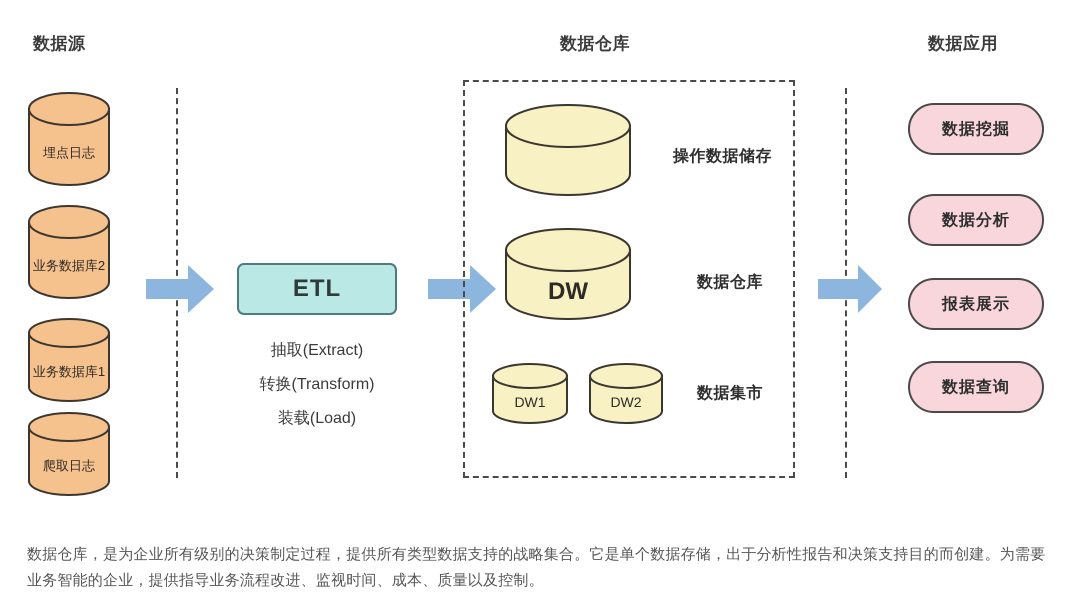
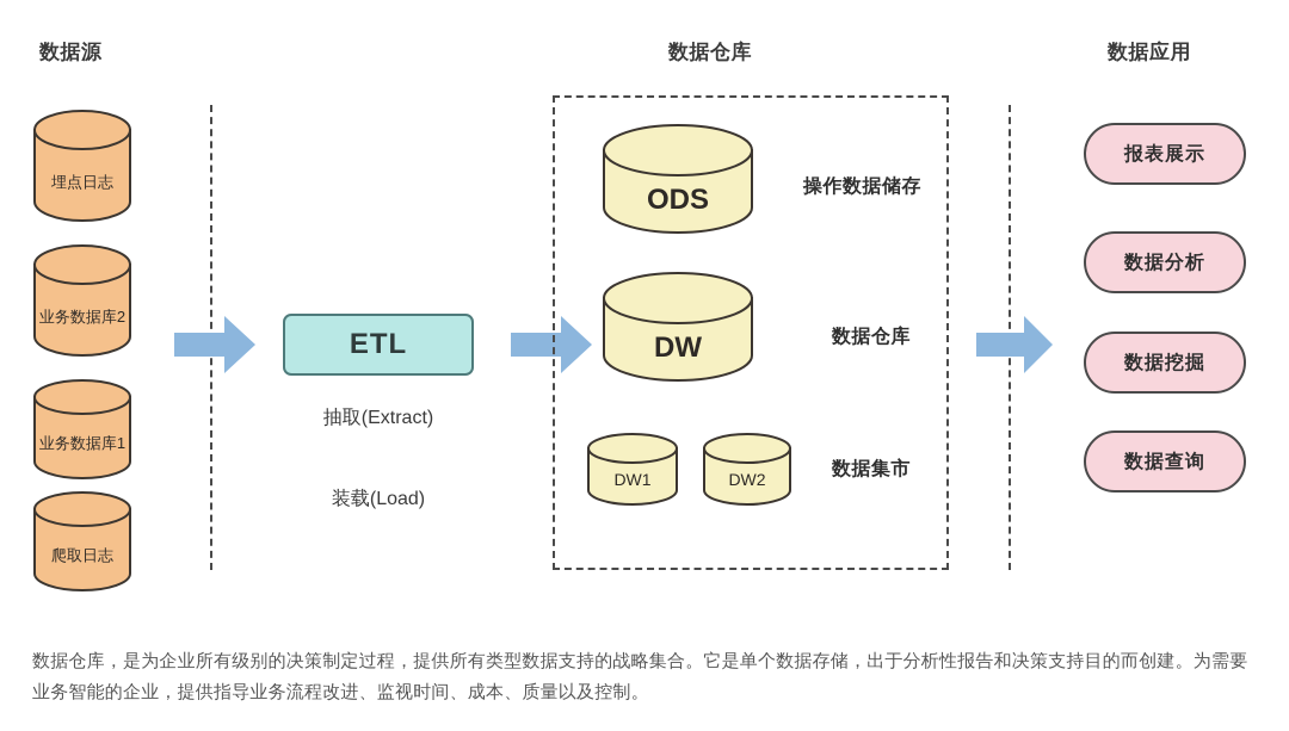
  数据源
  数据仓库
  数据应用
  埋点日志
  业务数据库2
  业务数据库1
  爬取日志
  ETL
  抽取(Extract)
- 转换(Transform)
  装载(Load)
+ ODS
  操作数据储存
  DW
  数据仓库
  DW1
  DW2
  数据集市
- 数据挖掘
+ 报表展示
  数据分析
- 报表展示
+ 数据挖掘
  数据查询
  数据仓库，是为企业所有级别的决策制定过程，提供所有类型数据支持的战略集合。它是单个数据存储，出于分析性报告和决策支持目的而创建。为需要业务智能的企业，提供指导业务流程改进、监视时间、成本、质量以及控制。
